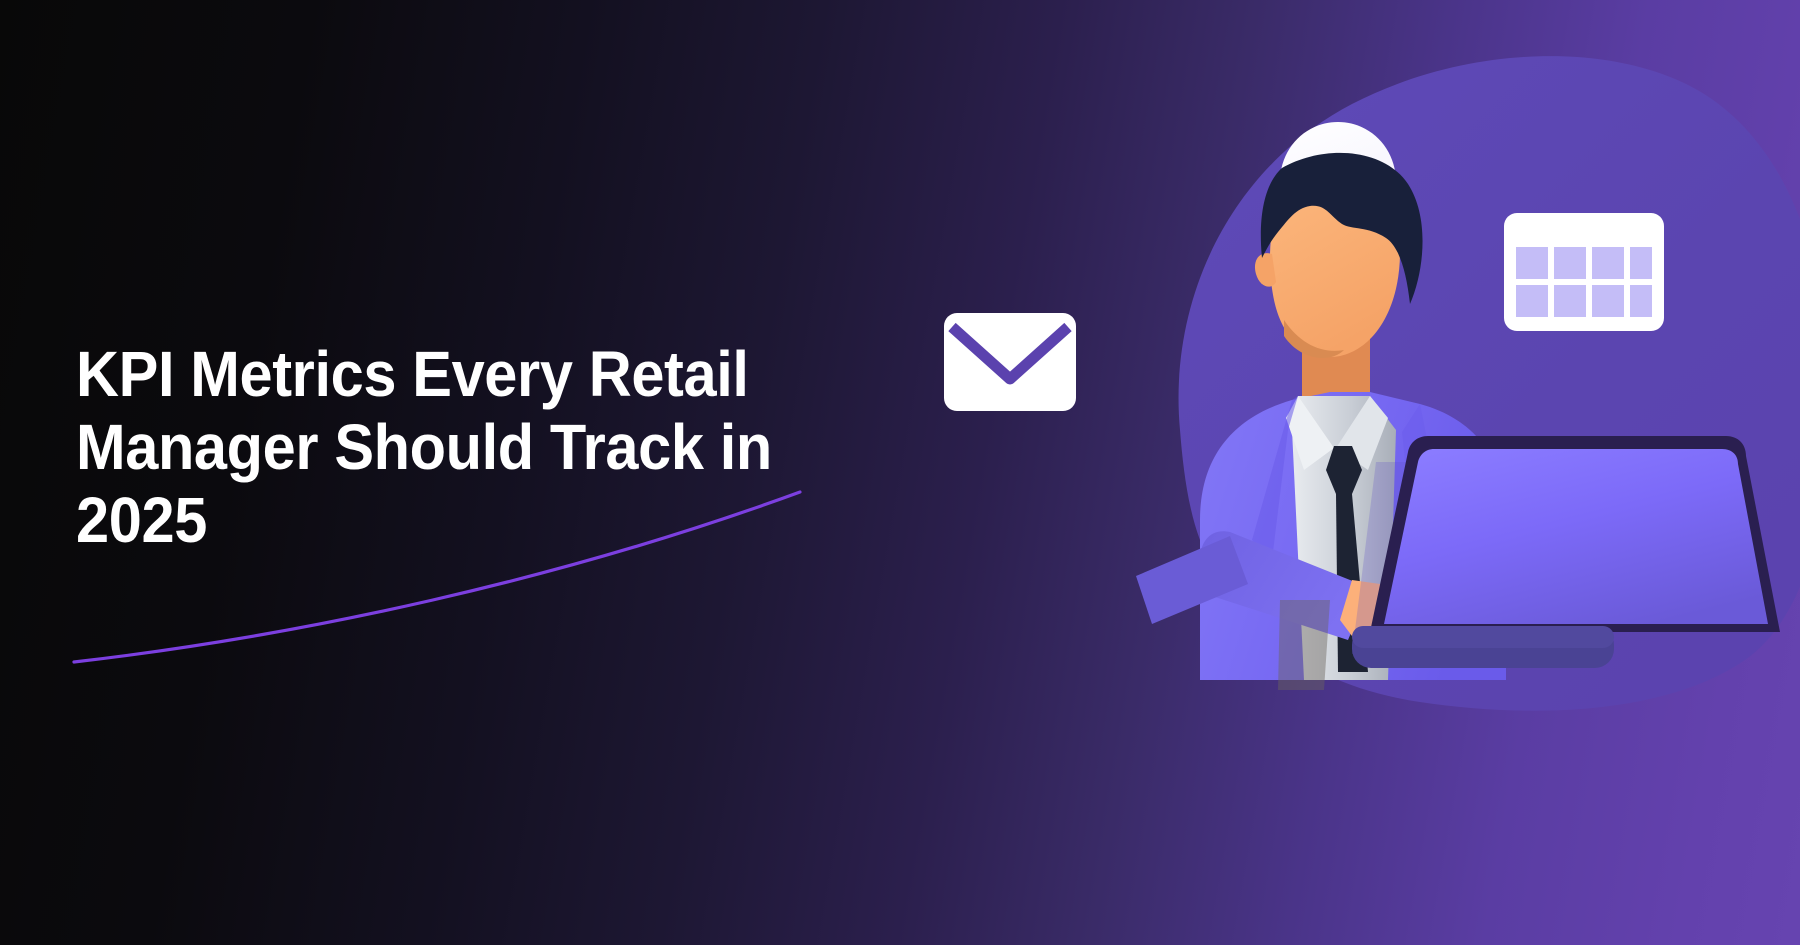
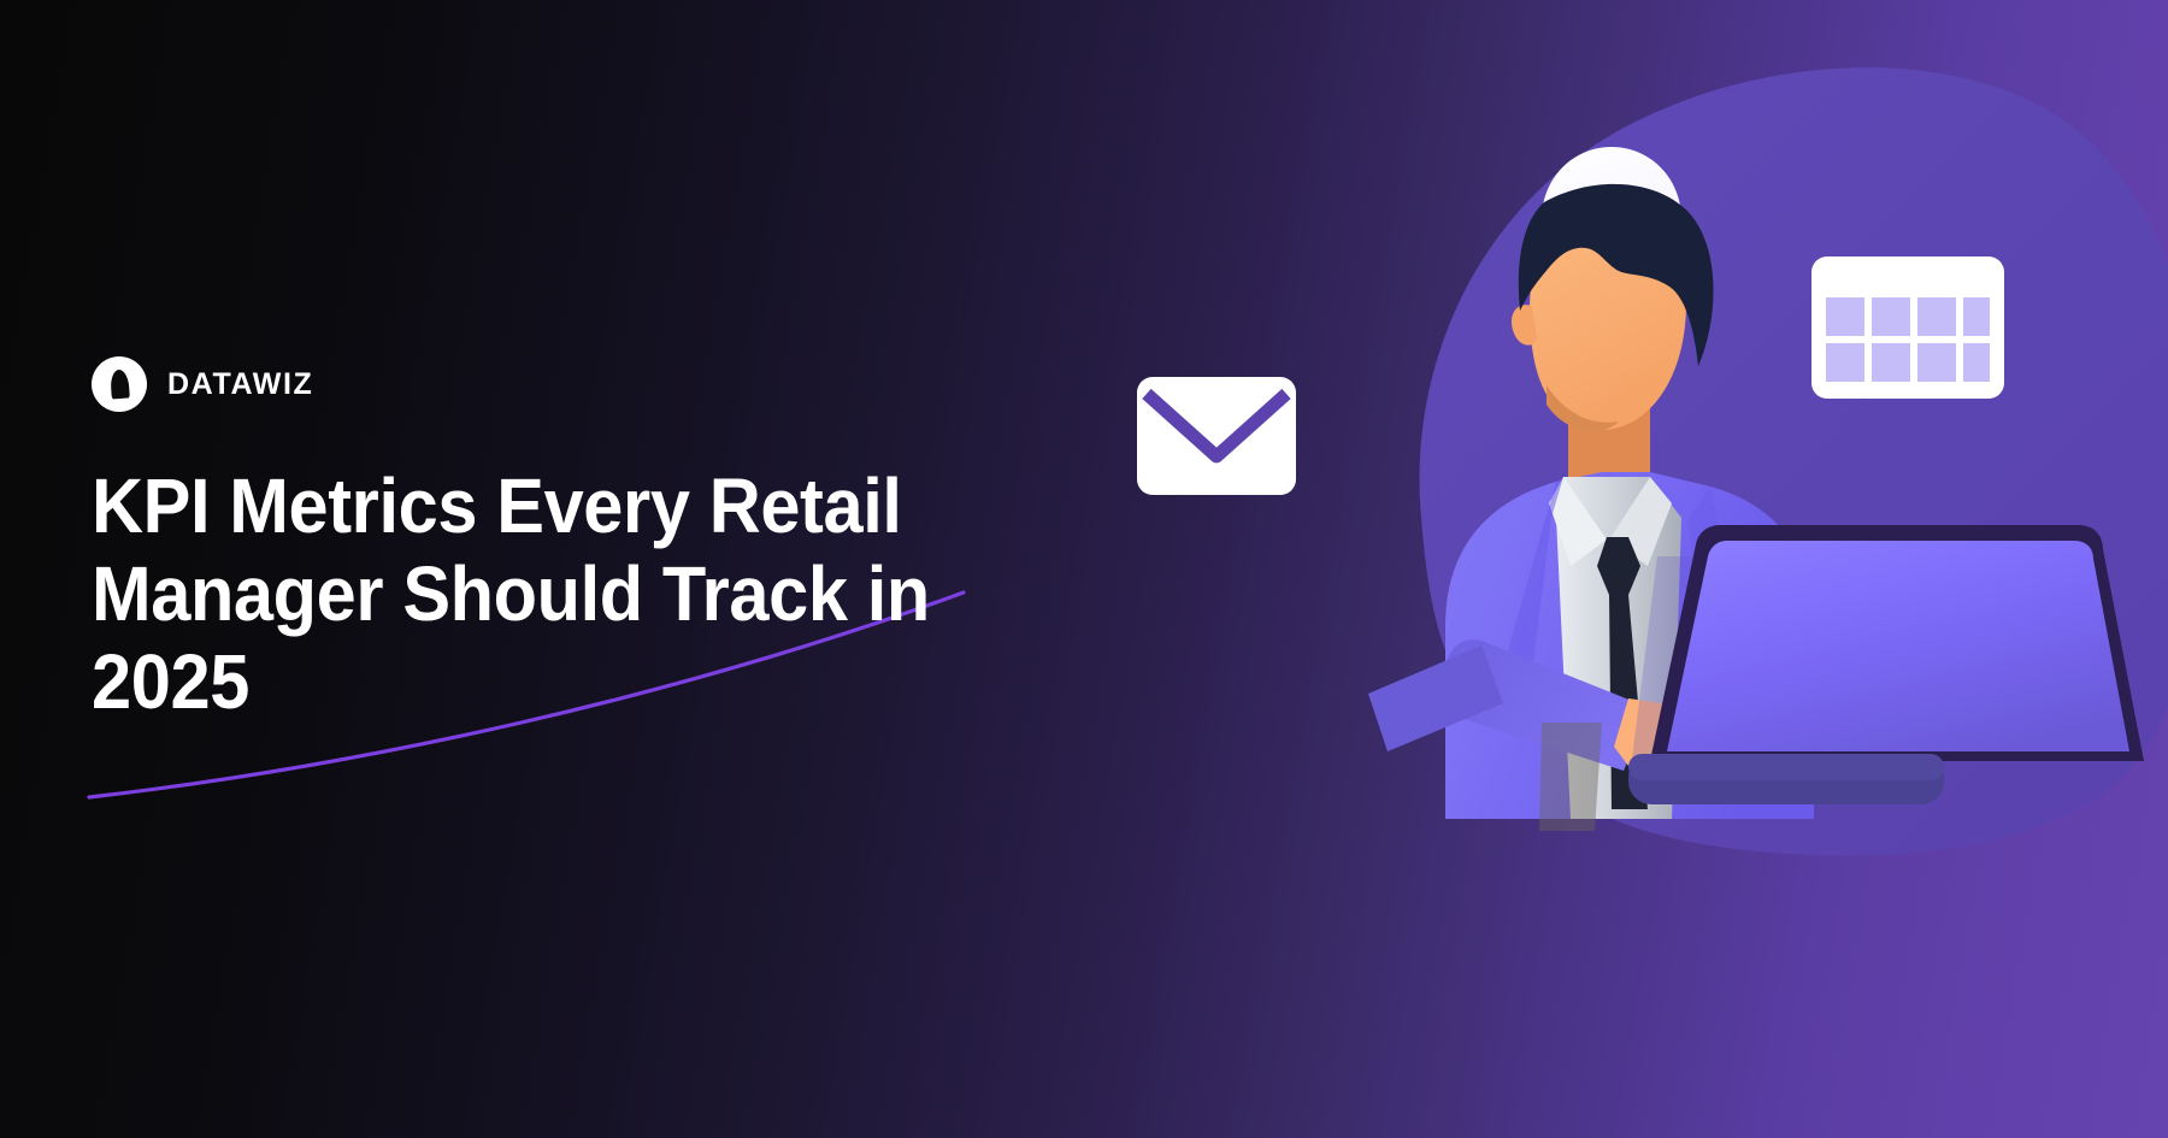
+ DATAWIZ
  KPI Metrics Every Retail
  Manager Should Track in
  2025
